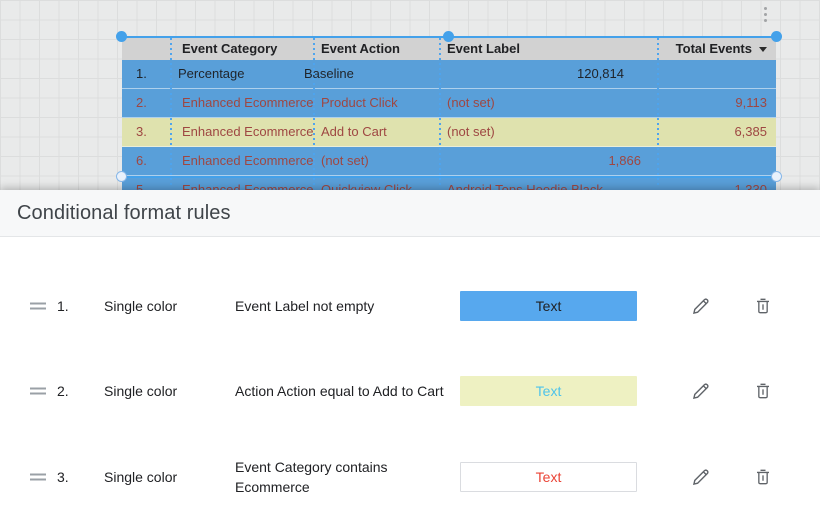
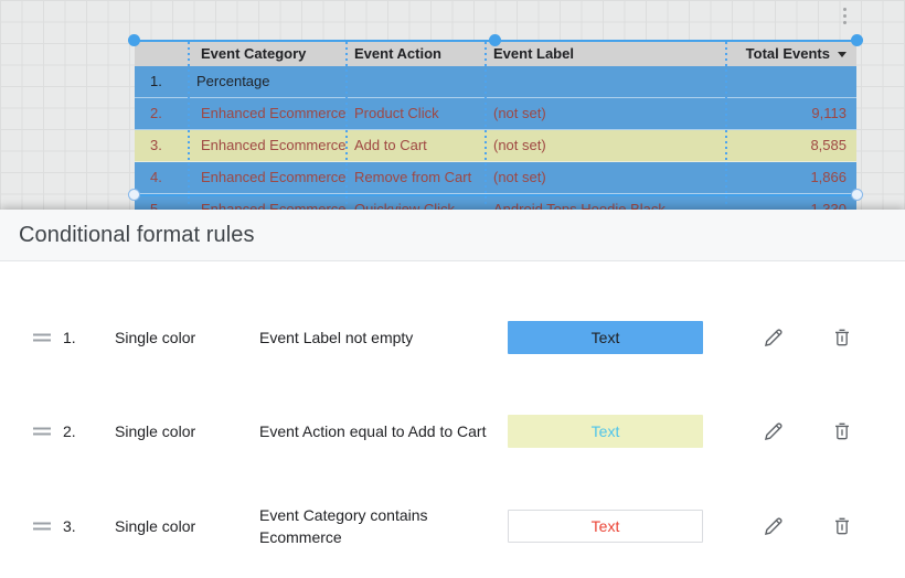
  Event Category
  Event Action
  Event Label
  Total Events
  1.
  Percentage
- Baseline
- 120,814
  2.
  Enhanced Ecommerce
  Product Click
  (not set)
  9,113
  3.
  Enhanced Ecommerce
  Add to Cart
  (not set)
- 6,385
+ 8,585
- 6.
+ 4.
  Enhanced Ecommerce
+ Remove from Cart
  (not set)
  1,866
  Conditional format rules
  1.
  Single color
  Event Label not empty
  Text
  2.
  Single color
- Action Action equal to Add to Cart
+ Event Action equal to Add to Cart
  Text
  3.
  Single color
  Event Category contains
  Ecommerce
  Text
